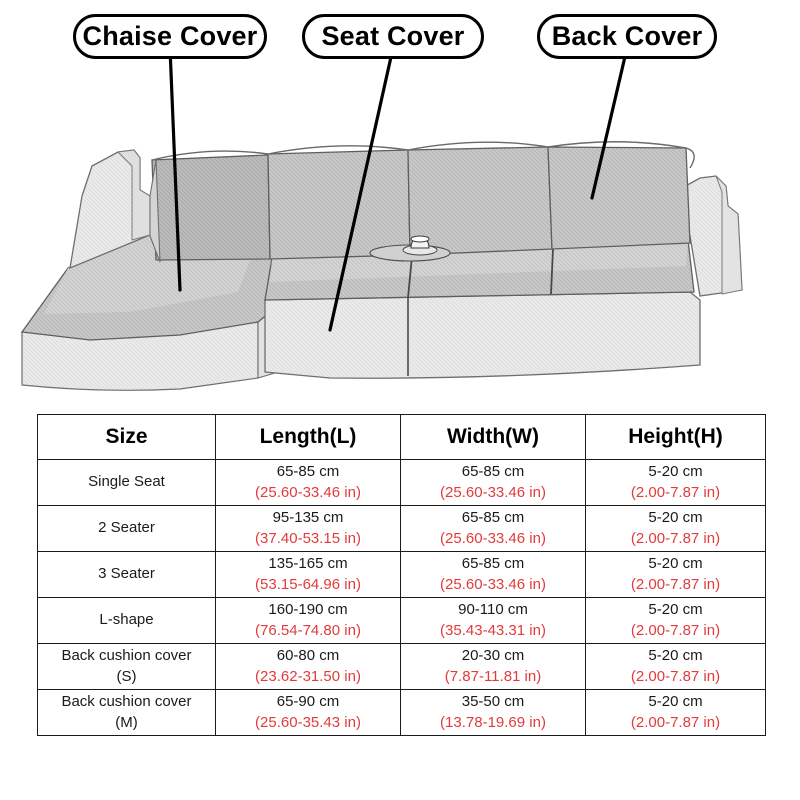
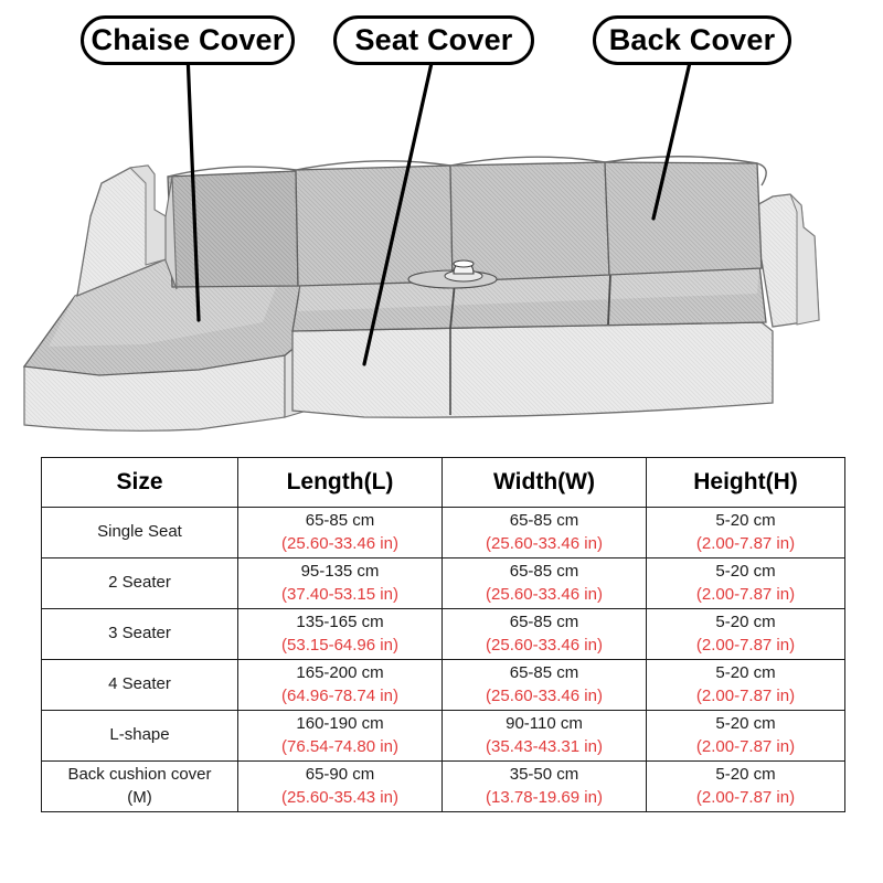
  Chaise Cover
  Seat Cover
  Back Cover
  Size	Length(L)	Width(W)	Height(H)
  Single Seat	65-85 cm (25.60-33.46 in)	65-85 cm (25.60-33.46 in)	5-20 cm (2.00-7.87 in)
  2 Seater	95-135 cm (37.40-53.15 in)	65-85 cm (25.60-33.46 in)	5-20 cm (2.00-7.87 in)
  3 Seater	135-165 cm (53.15-64.96 in)	65-85 cm (25.60-33.46 in)	5-20 cm (2.00-7.87 in)
+ 4 Seater	165-200 cm (64.96-78.74 in)	65-85 cm (25.60-33.46 in)	5-20 cm (2.00-7.87 in)
  L-shape	160-190 cm (76.54-74.80 in)	90-110 cm (35.43-43.31 in)	5-20 cm (2.00-7.87 in)
- Back cushion cover (S)	60-80 cm (23.62-31.50 in)	20-30 cm (7.87-11.81 in)	5-20 cm (2.00-7.87 in)
  Back cushion cover (M)	65-90 cm (25.60-35.43 in)	35-50 cm (13.78-19.69 in)	5-20 cm (2.00-7.87 in)
